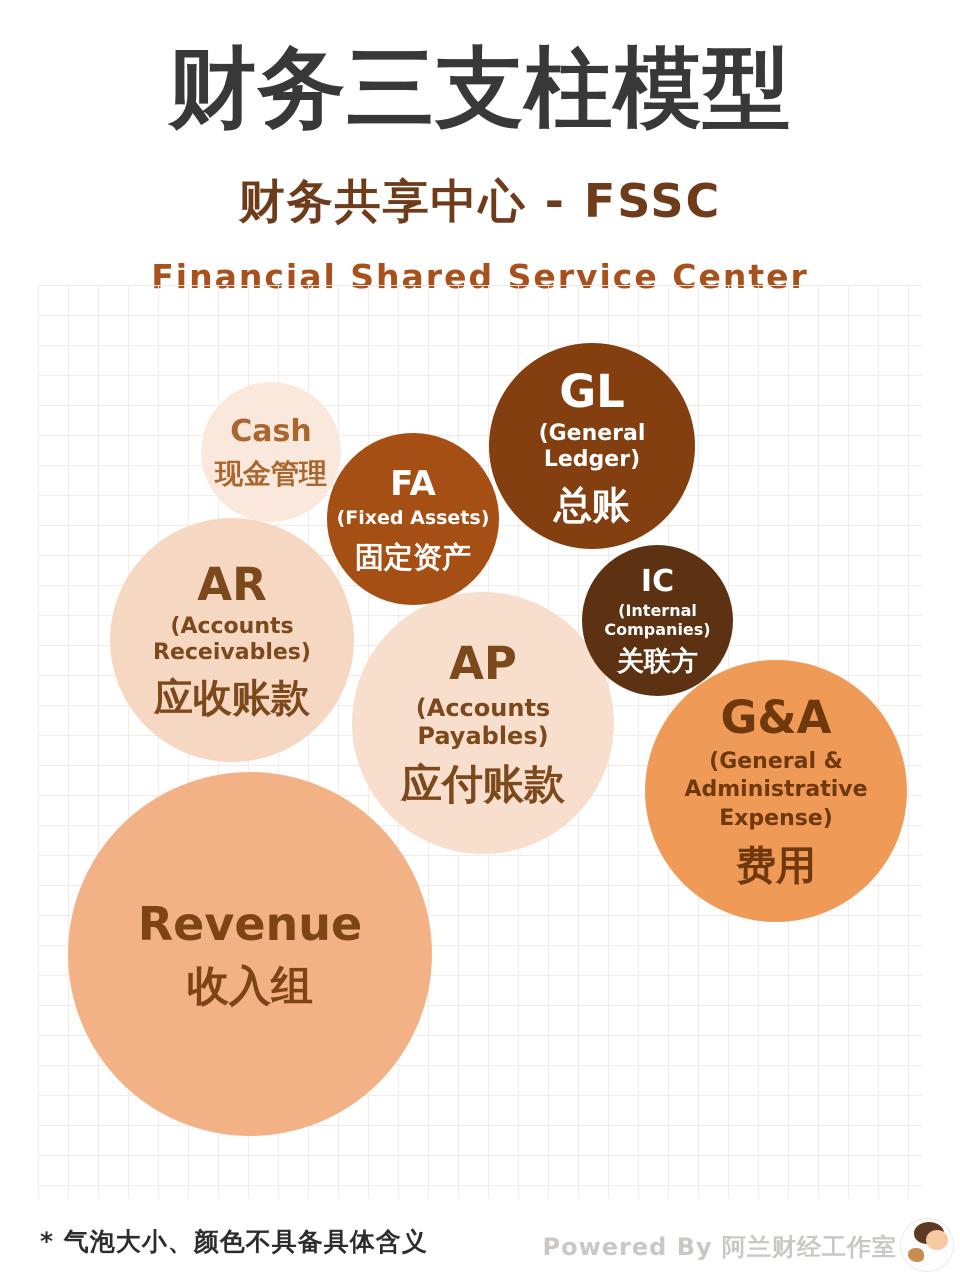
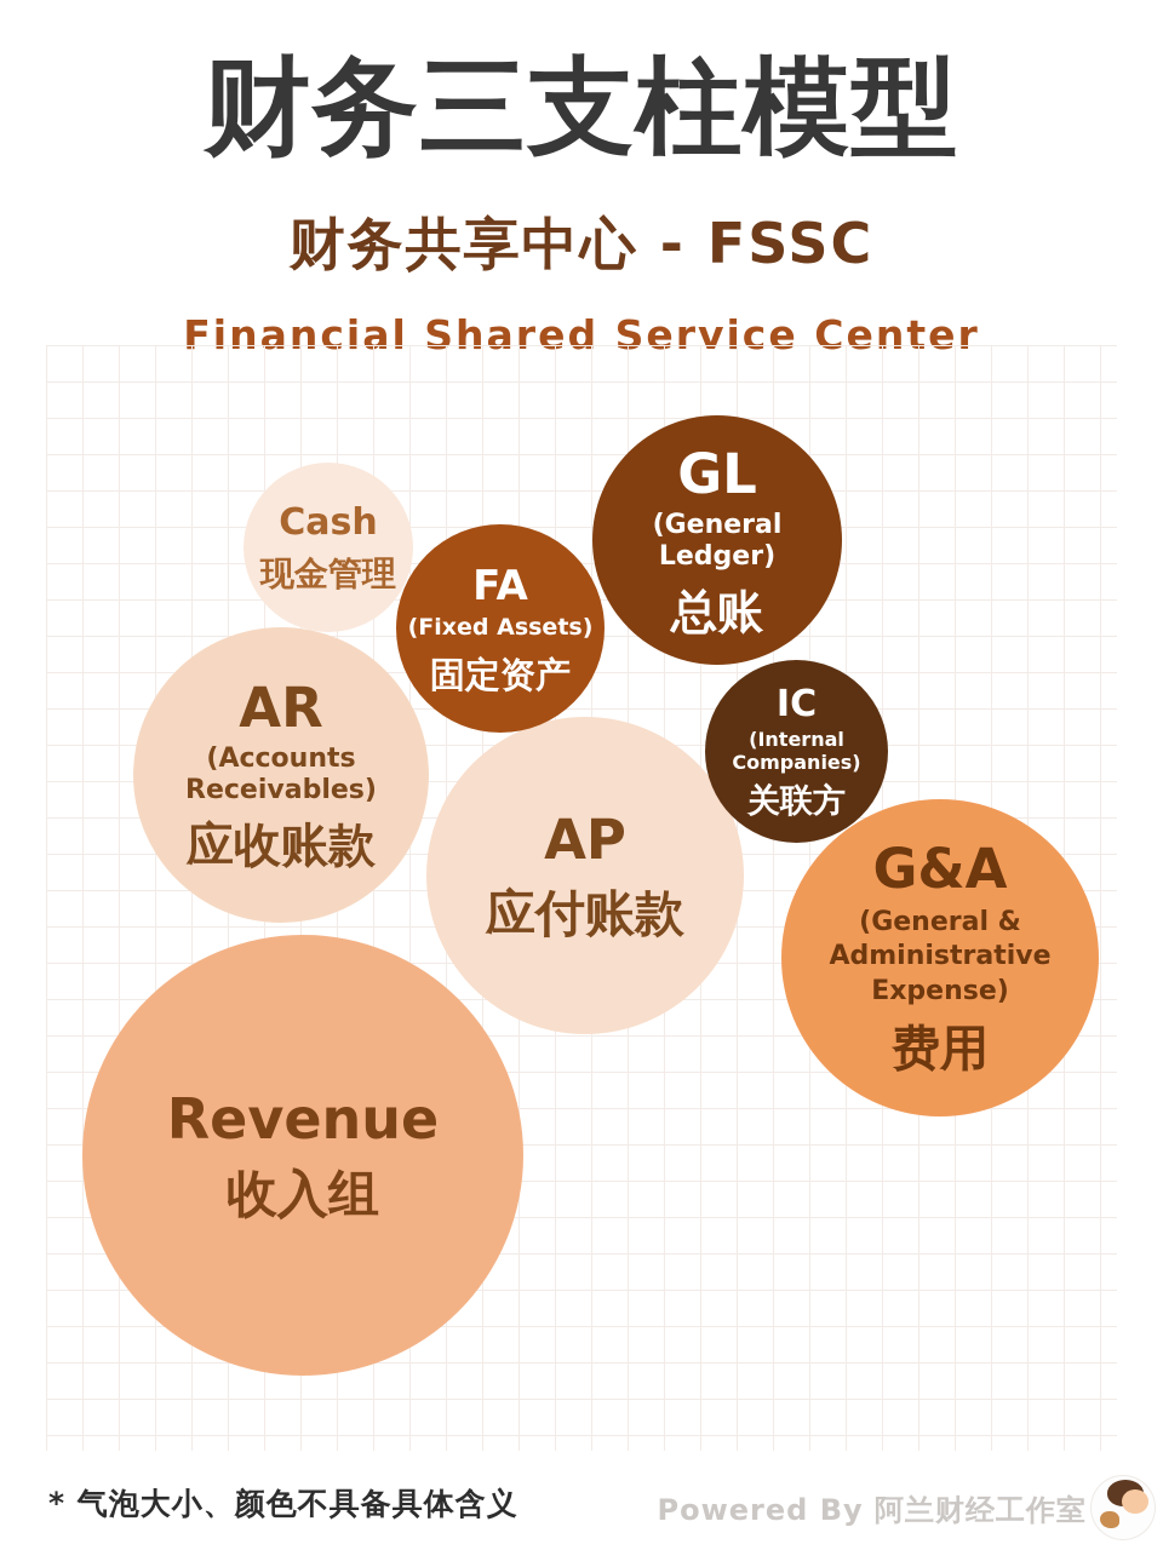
  财务三支柱模型
  财务共享中心 - FSSC
  Financial Shared Service Center
  Revenue
  收入组
  AR
  (Accounts Receivables)
  应收账款
  AP
- (Accounts Payables)
  应付账款
  G&A
  (General &
  Administrative Expense)
  费用
  Cash
  现金管理
  FA
  (Fixed Assets)
  固定资产
  GL
  (General Ledger)
  总账
  IC
  (Internal Companies)
  关联方
  * 气泡大小、颜色不具备具体含义
  Powered By 阿兰财经工作室
